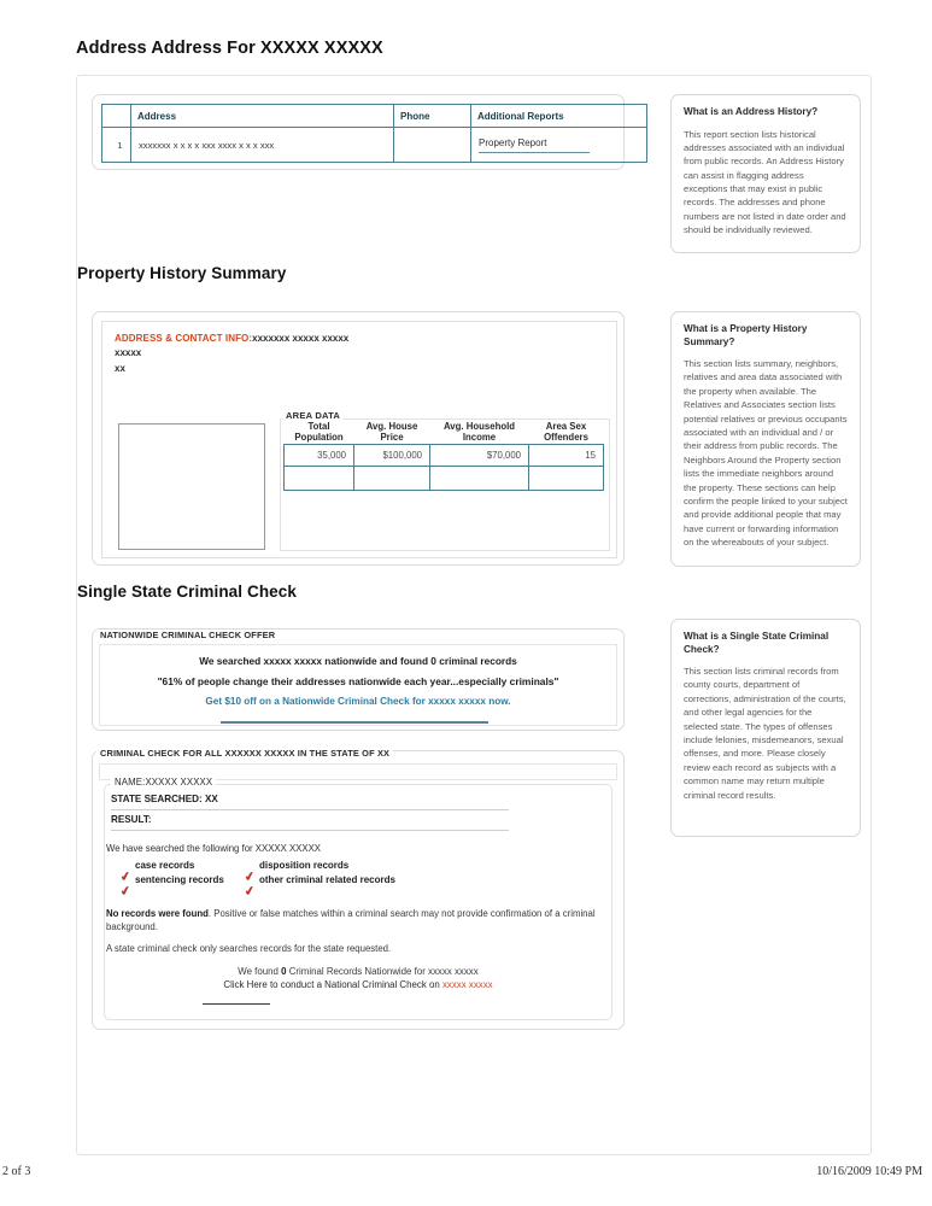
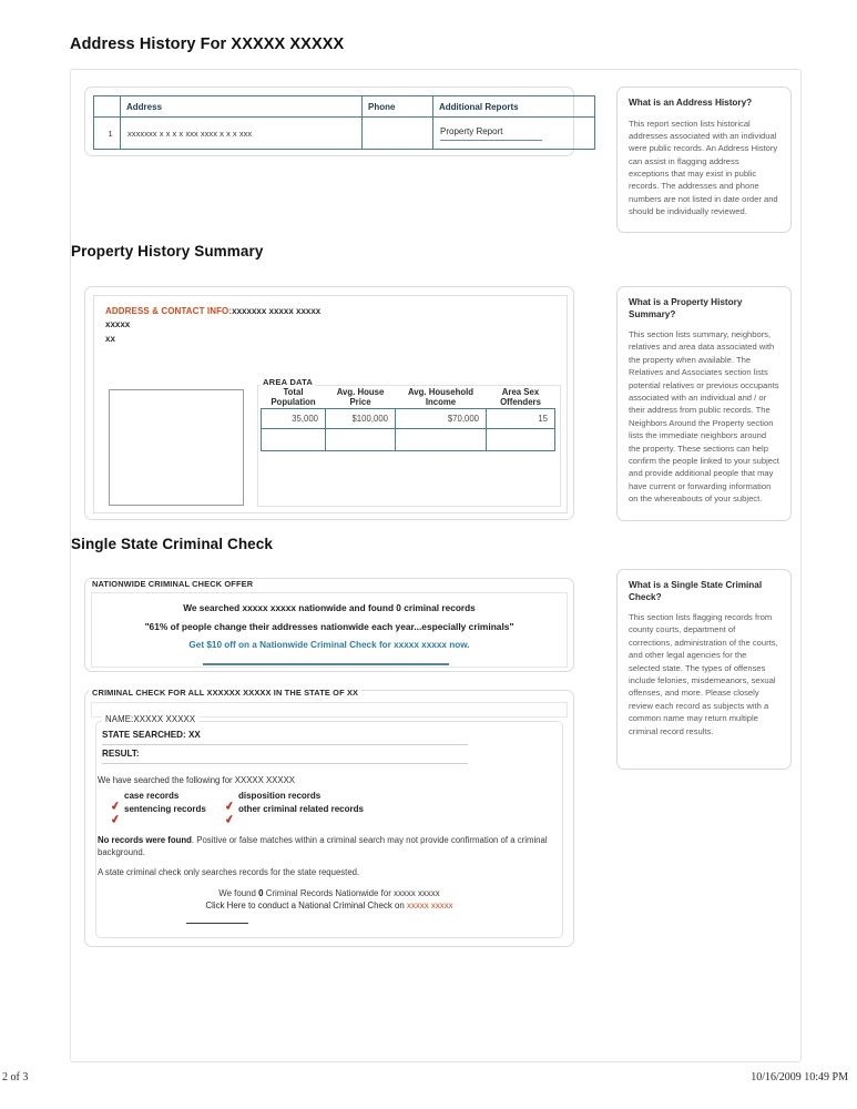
- Address Address For XXXXX XXXXX
+ Address History For XXXXX XXXXX
  	Address	Phone	Additional Reports
  1	xxxxxxx x x x x xxx xxxx x x x xxx		Property Report
  What is an Address History?
- This report section lists historical addresses associated with an individual from public records. An Address History can assist in flagging address exceptions that may exist in public records. The addresses and phone numbers are not listed in date order and should be individually reviewed.
+ This report section lists historical addresses associated with an individual were public records. An Address History can assist in flagging address exceptions that may exist in public records. The addresses and phone numbers are not listed in date order and should be individually reviewed.
  Property History Summary
  ADDRESS & CONTACT INFO:xxxxxxx xxxxx xxxxx
  xxxxx
  xx
  AREA DATA
  Total Population	Avg. House Price	Avg. Household Income	Area Sex Offenders
  35,000	$100,000	$70,000	15
  What is a Property History Summary?
  This section lists summary, neighbors, relatives and area data associated with the property when available. The Relatives and Associates section lists potential relatives or previous occupants associated with an individual and / or their address from public records. The Neighbors Around the Property section lists the immediate neighbors around the property. These sections can help confirm the people linked to your subject and provide additional people that may have current or forwarding information on the whereabouts of your subject.
  Single State Criminal Check
  NATIONWIDE CRIMINAL CHECK OFFER
  We searched xxxxx xxxxx nationwide and found 0 criminal records
  "61% of people change their addresses nationwide each year...especially criminals"
  Get $10 off on a Nationwide Criminal Check for xxxxx xxxxx now.
  CRIMINAL CHECK FOR ALL XXXXXX XXXXX IN THE STATE OF XX
  NAME:XXXXX XXXXX
  STATE SEARCHED: XX
  RESULT:
  We have searched the following for XXXXX XXXXX
  case records
  disposition records
  sentencing records
  other criminal related records
  No records were found. Positive or false matches within a criminal search may not provide confirmation of a criminal background.
  A state criminal check only searches records for the state requested.
  We found 0 Criminal Records Nationwide for xxxxx xxxxx
  Click Here to conduct a National Criminal Check on xxxxx xxxxx
  What is a Single State Criminal Check?
- This section lists criminal records from county courts, department of corrections, administration of the courts, and other legal agencies for the selected state. The types of offenses include felonies, misdemeanors, sexual offenses, and more. Please closely review each record as subjects with a common name may return multiple criminal record results.
+ This section lists flagging records from county courts, department of corrections, administration of the courts, and other legal agencies for the selected state. The types of offenses include felonies, misdemeanors, sexual offenses, and more. Please closely review each record as subjects with a common name may return multiple criminal record results.
  2 of 3
  10/16/2009 10:49 PM
